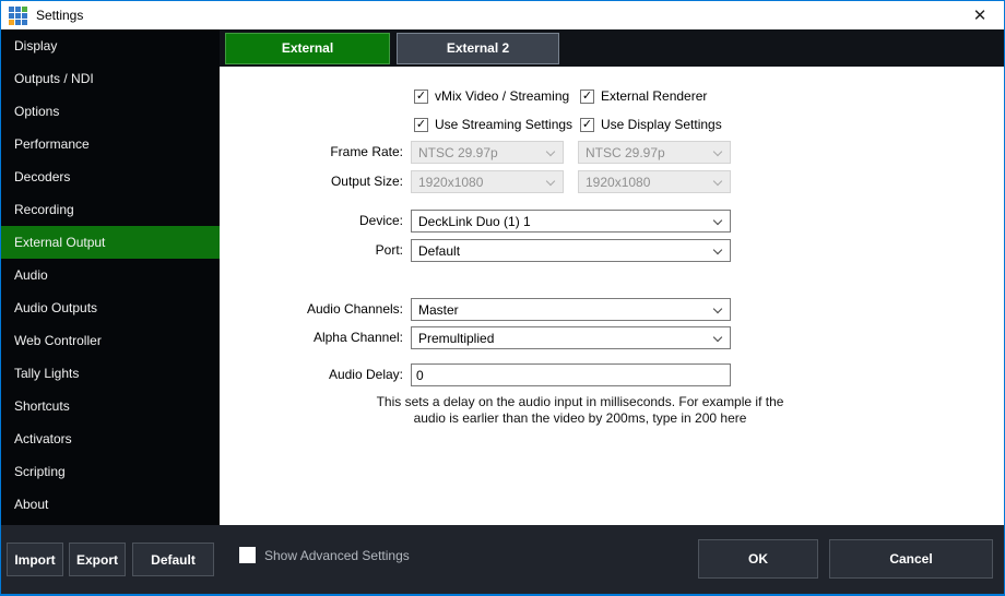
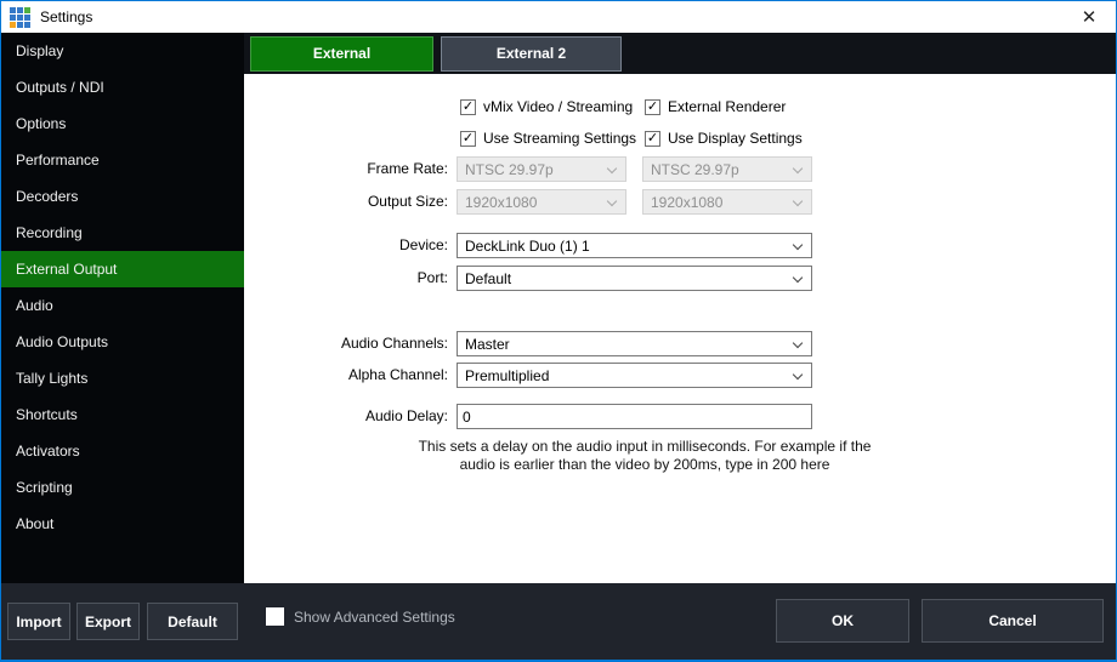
  Settings
  ✕
  Display
  Outputs / NDI
  Options
  Performance
  Decoders
  Recording
  External Output
  Audio
  Audio Outputs
- Web Controller
  Tally Lights
  Shortcuts
  Activators
  Scripting
  About
  External
  External 2
  vMix Video / Streaming
  External Renderer
  Use Streaming Settings
  Use Display Settings
  Frame Rate:
  NTSC 29.97p
  NTSC 29.97p
  Output Size:
  1920x1080
  1920x1080
  Device:
  DeckLink Duo (1) 1
  Port:
  Default
  Audio Channels:
  Master
  Alpha Channel:
  Premultiplied
  Audio Delay:
  0
  This sets a delay on the audio input in milliseconds. For example if the audio is earlier than the video by 200ms, type in 200 here
  Import
  Export
  Default
  Show Advanced Settings
  OK
  Cancel
